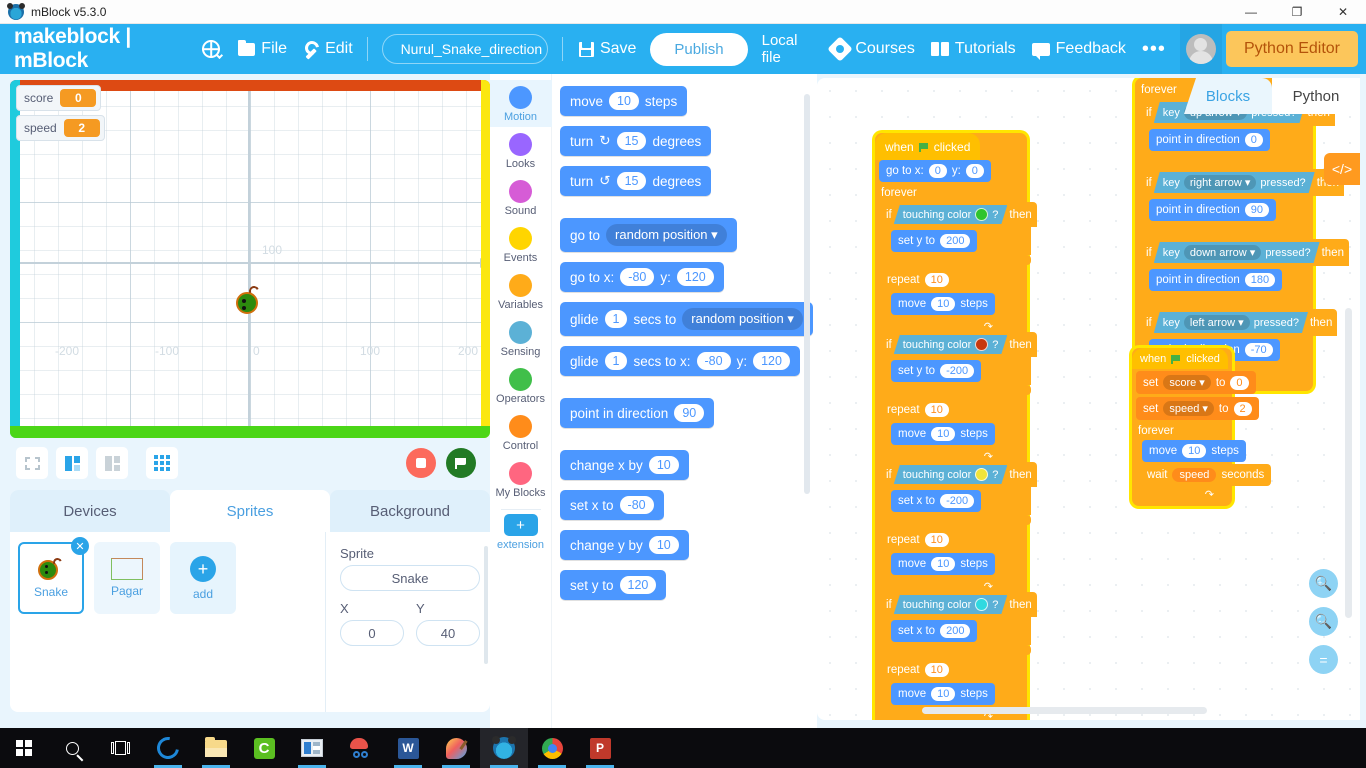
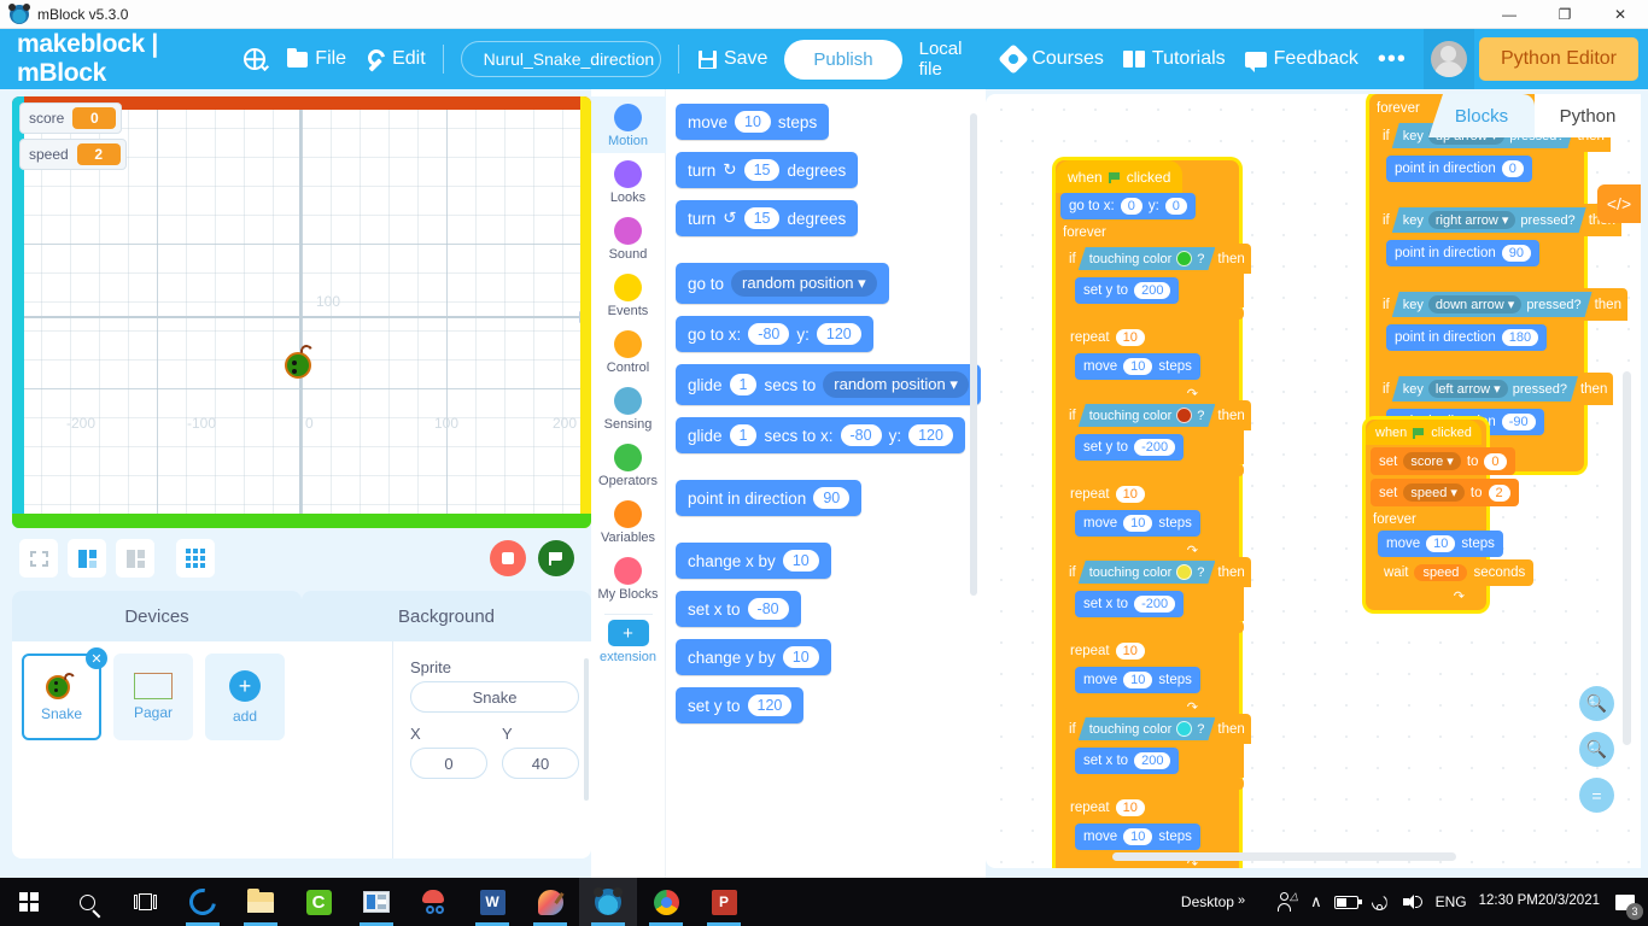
  mBlock v5.3.0
  —
  ❐
  ✕
  makeblock | mBlock
  File
  Edit
  Nurul_Snake_direction
  Save
  Publish
  Local file
  Courses
  Tutorials
  Feedback
  •••
  Python Editor
  100
  -200
  -100
  0
  100
  200
  score
  0
  speed
  2
  Devices
- Sprites
  Background
  ✕
  Snake
  Pagar
  +
  add
  Sprite
  Snake
  X
  0
  Y
  40
  Motion
  Looks
  Sound
  Events
- Variables
+ Control
  Sensing
  Operators
- Control
+ Variables
  My Blocks
  +
  extension
  move
  10
  steps
  turn
  ↻
  15
  degrees
  turn
  ↺
  15
  degrees
  go to
  random position ▾
  go to x:
  -80
  y:
  120
  glide
  1
  secs to
  random position ▾
  glide
  1
  secs to x:
  -80
  y:
  120
  point in direction
  90
  change x by
  10
  set x to
  -80
  change y by
  10
  set y to
  120
  when
  clicked
  go to x:
  0
  y:
  0
  forever
  if
  touching color
  ?
  then
  set y to
  200
  repeat
  10
  move
  10
  steps
  ↷
  if
  touching color
  ?
  then
  set y to
  -200
  repeat
  10
  move
  10
  steps
  ↷
  if
  touching color
  ?
  then
  set x to
  -200
  repeat
  10
  move
  10
  steps
  ↷
  if
  touching color
  ?
  then
  set x to
  200
  repeat
  10
  move
  10
  steps
  ↷
  forever
  if
  key
  point in direction
  0
  if
  key
  right arrow ▾
  pressed?
  point in direction
  90
  if
  key
  down arrow ▾
  pressed?
  then
  point in direction
  180
  if
  key
  left arrow ▾
  pressed?
  then
- -70
+ -90
  when
  clicked
  set
  score ▾
  to
  0
  set
  speed ▾
  to
  2
  forever
  move
  10
  steps
  wait
  speed
  seconds
  ↷
  Blocks
  Python
  </>
  🔍
  +
  🔍
  -
  =
  C
  W
  P
+ Desktop
+ »
+ △
+ ∧
+ ENG
+ 12:30 PM
+ 20/3/2021
+ 3
